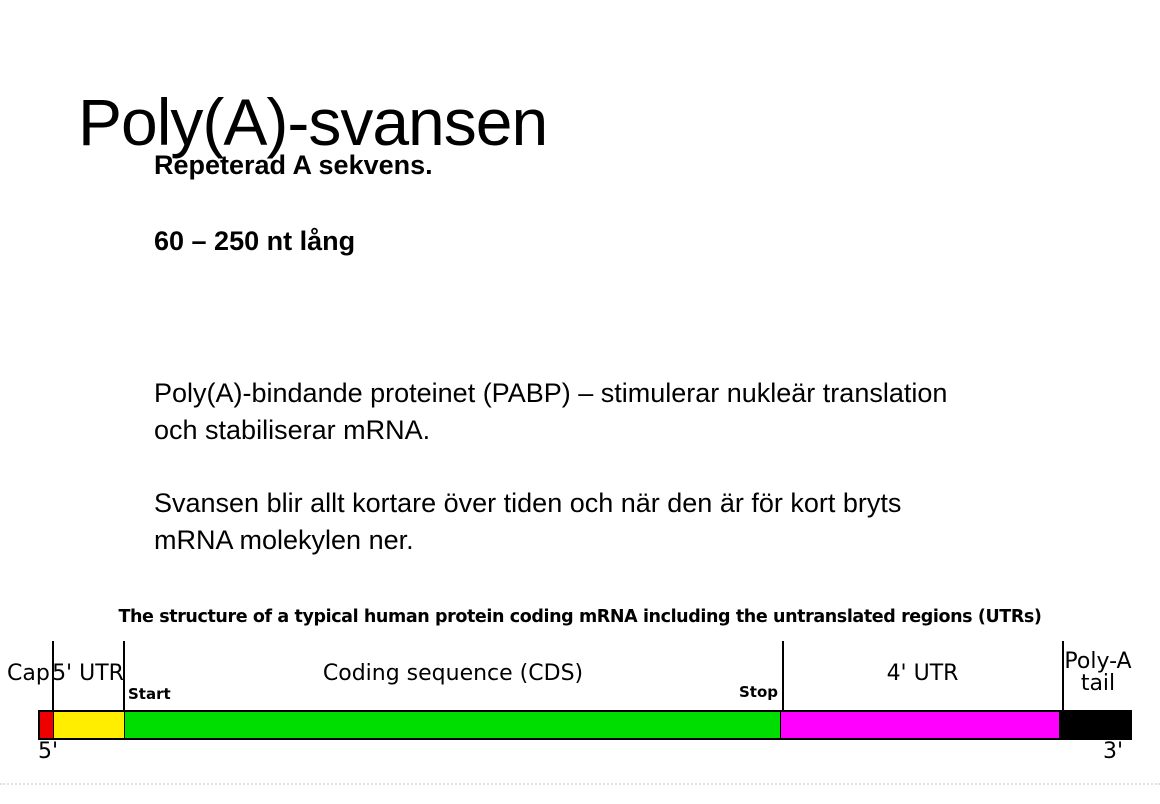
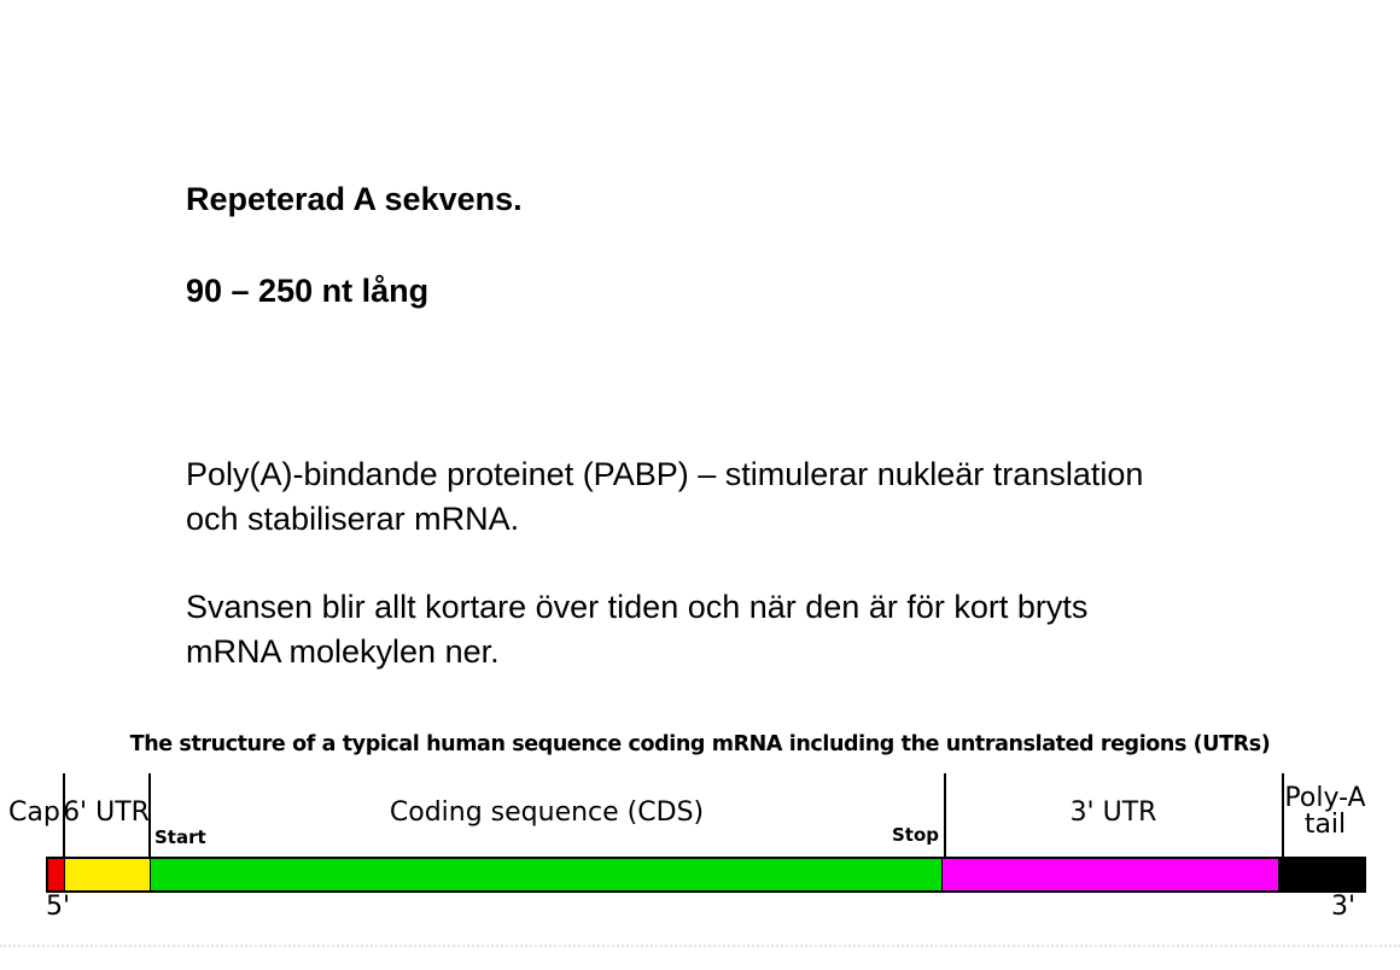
- Poly(A)-svansen
  Repeterad A sekvens.
- 60 – 250 nt lång
+ 90 – 250 nt lång
  Poly(A)-bindande proteinet (PABP) – stimulerar nukleär translation
  och stabiliserar mRNA.
  Svansen blir allt kortare över tiden och när den är för kort bryts
  mRNA molekylen ner.
- The structure of a typical human protein coding mRNA including the untranslated regions (UTRs)
+ The structure of a typical human sequence coding mRNA including the untranslated regions (UTRs)
  Cap
- 5' UTR
+ 6' UTR
  Start
  Coding sequence (CDS)
  Stop
- 4' UTR
+ 3' UTR
  Poly-A
  tail
  5'
  3'
